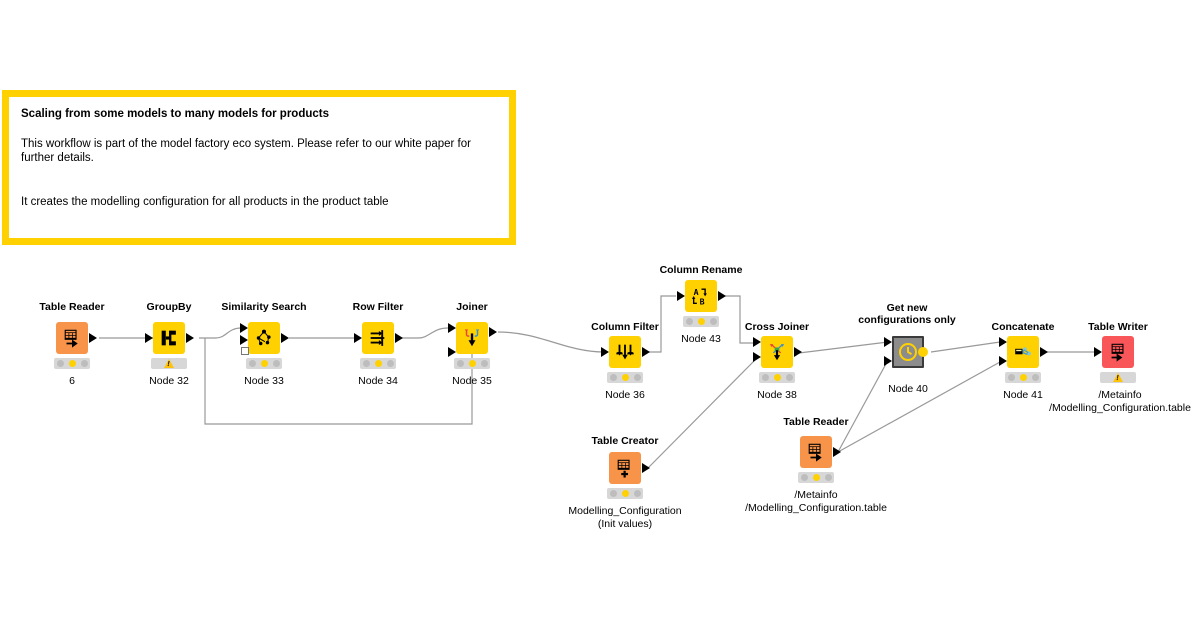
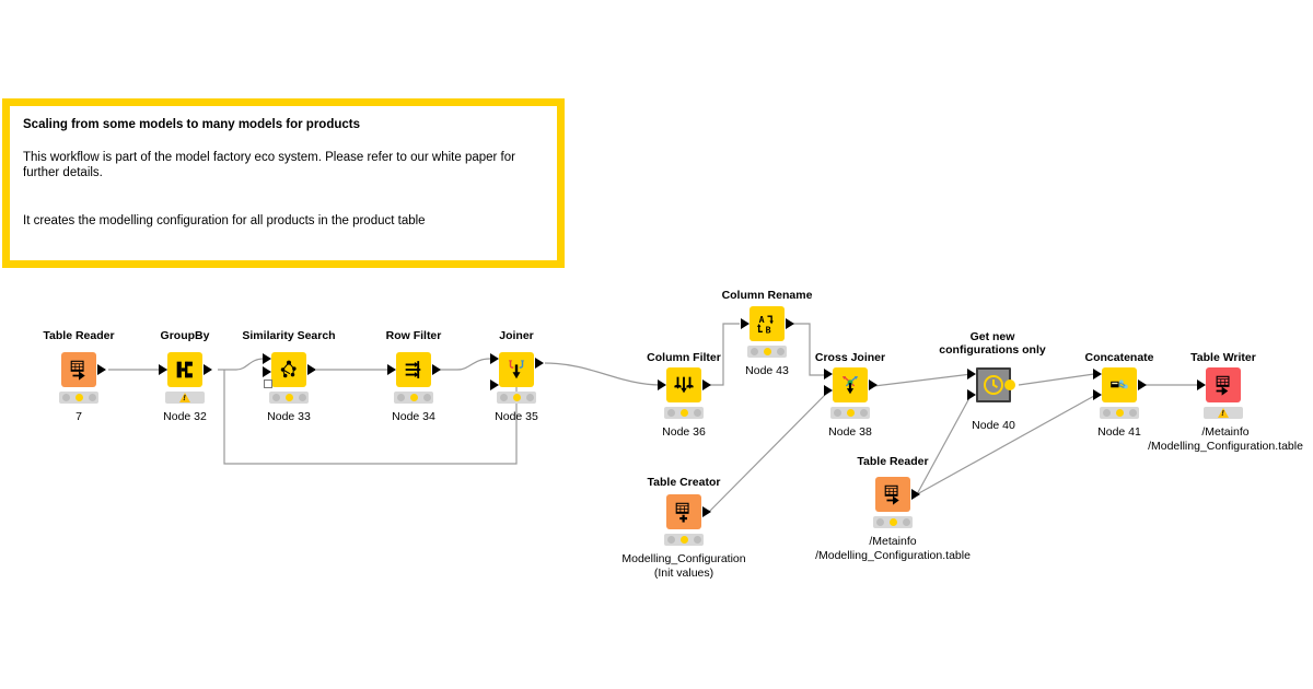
  Scaling from some models to many models for products
  This workflow is part of the model factory eco system. Please refer to our white paper for further details.
  It creates the modelling configuration for all products in the product table
  Table Reader
- 6
+ 7
  GroupBy
  Node 32
  Similarity Search
  Node 33
  Row Filter
  Node 34
  Joiner
  Node 35
  Column Filter
  Node 36
  Column Rename
  A
  B
  Node 43
  Cross Joiner
  Node 38
  Get new
  configurations only
  Node 40
  Concatenate
  Node 41
  Table Writer
  /Metainfo
  /Modelling_Configuration.table
  Table Creator
  Modelling_Configuration
  (Init values)
  Table Reader
  /Metainfo
  /Modelling_Configuration.table
